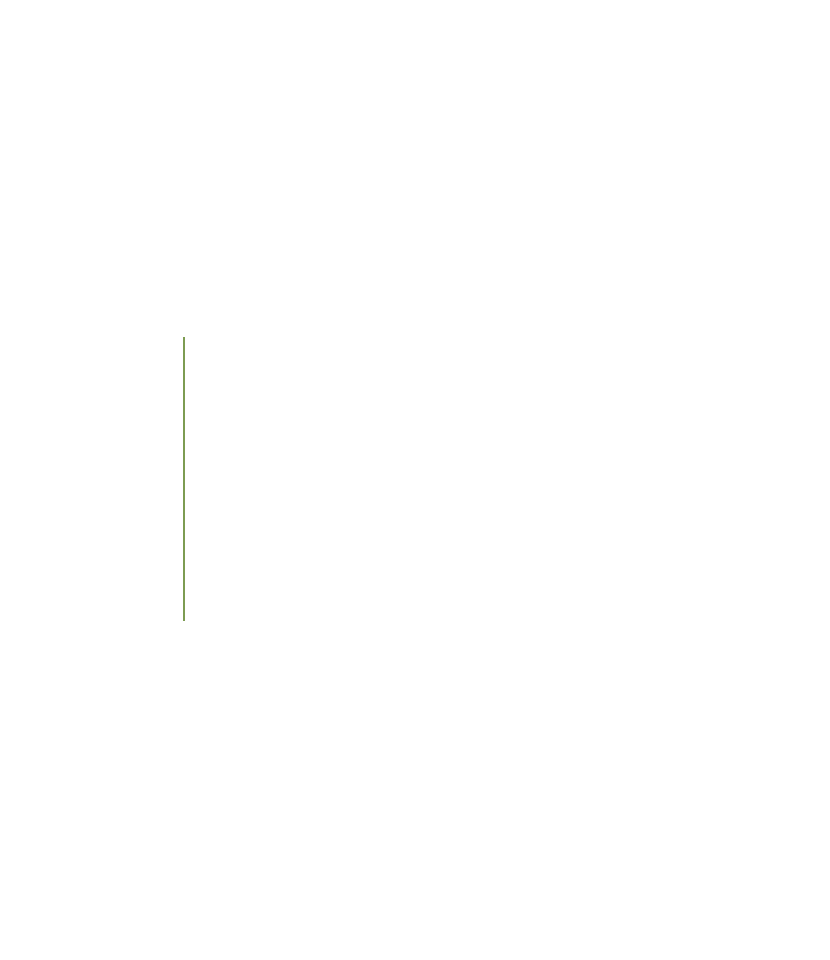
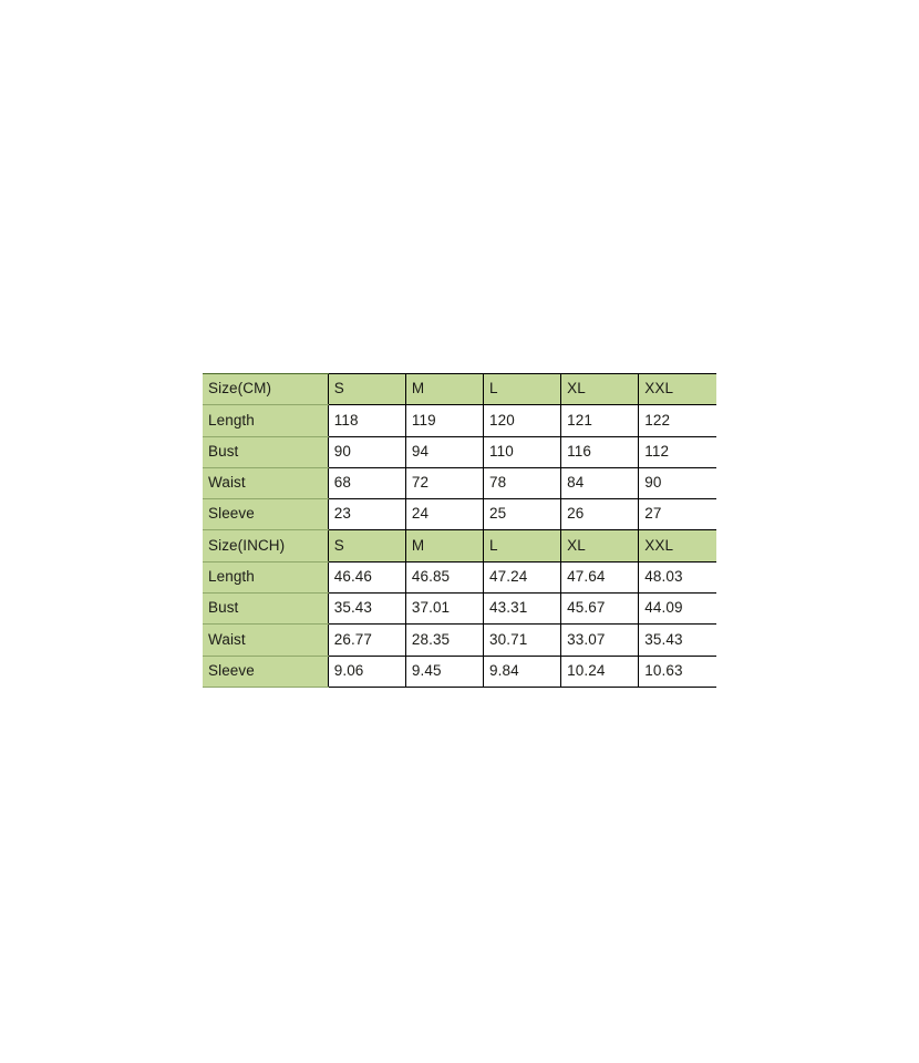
+ Size(CM)	S	M	L	XL	XXL
+ Length	118	119	120	121	122
+ Bust	90	94	110	116	112
+ Waist	68	72	78	84	90
+ Sleeve	23	24	25	26	27
+ Size(INCH)	S	M	L	XL	XXL
+ Length	46.46	46.85	47.24	47.64	48.03
+ Bust	35.43	37.01	43.31	45.67	44.09
+ Waist	26.77	28.35	30.71	33.07	35.43
+ Sleeve	9.06	9.45	9.84	10.24	10.63
